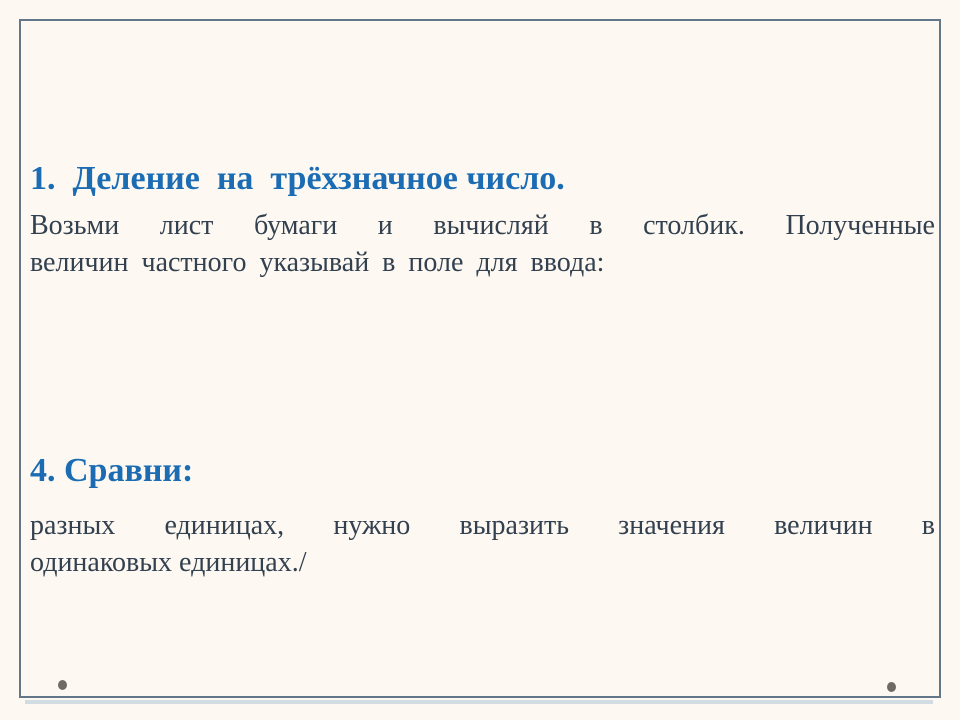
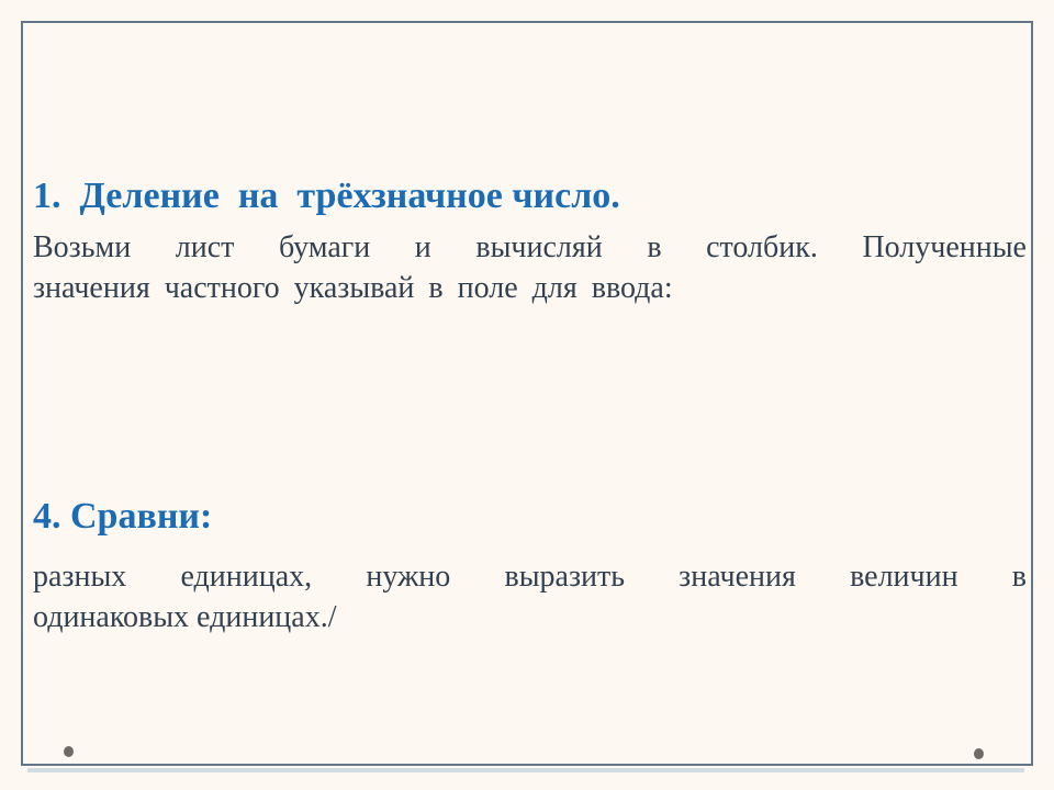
  1. Деление на трёхзначное число.
  Возьми лист бумаги и вычисляй в столбик. Полученные
- величин частного указывай в поле для ввода:
+ значения частного указывай в поле для ввода:
  4. Сравни:
  разных единицах, нужно выразить значения величин в
  одинаковых единицах./
